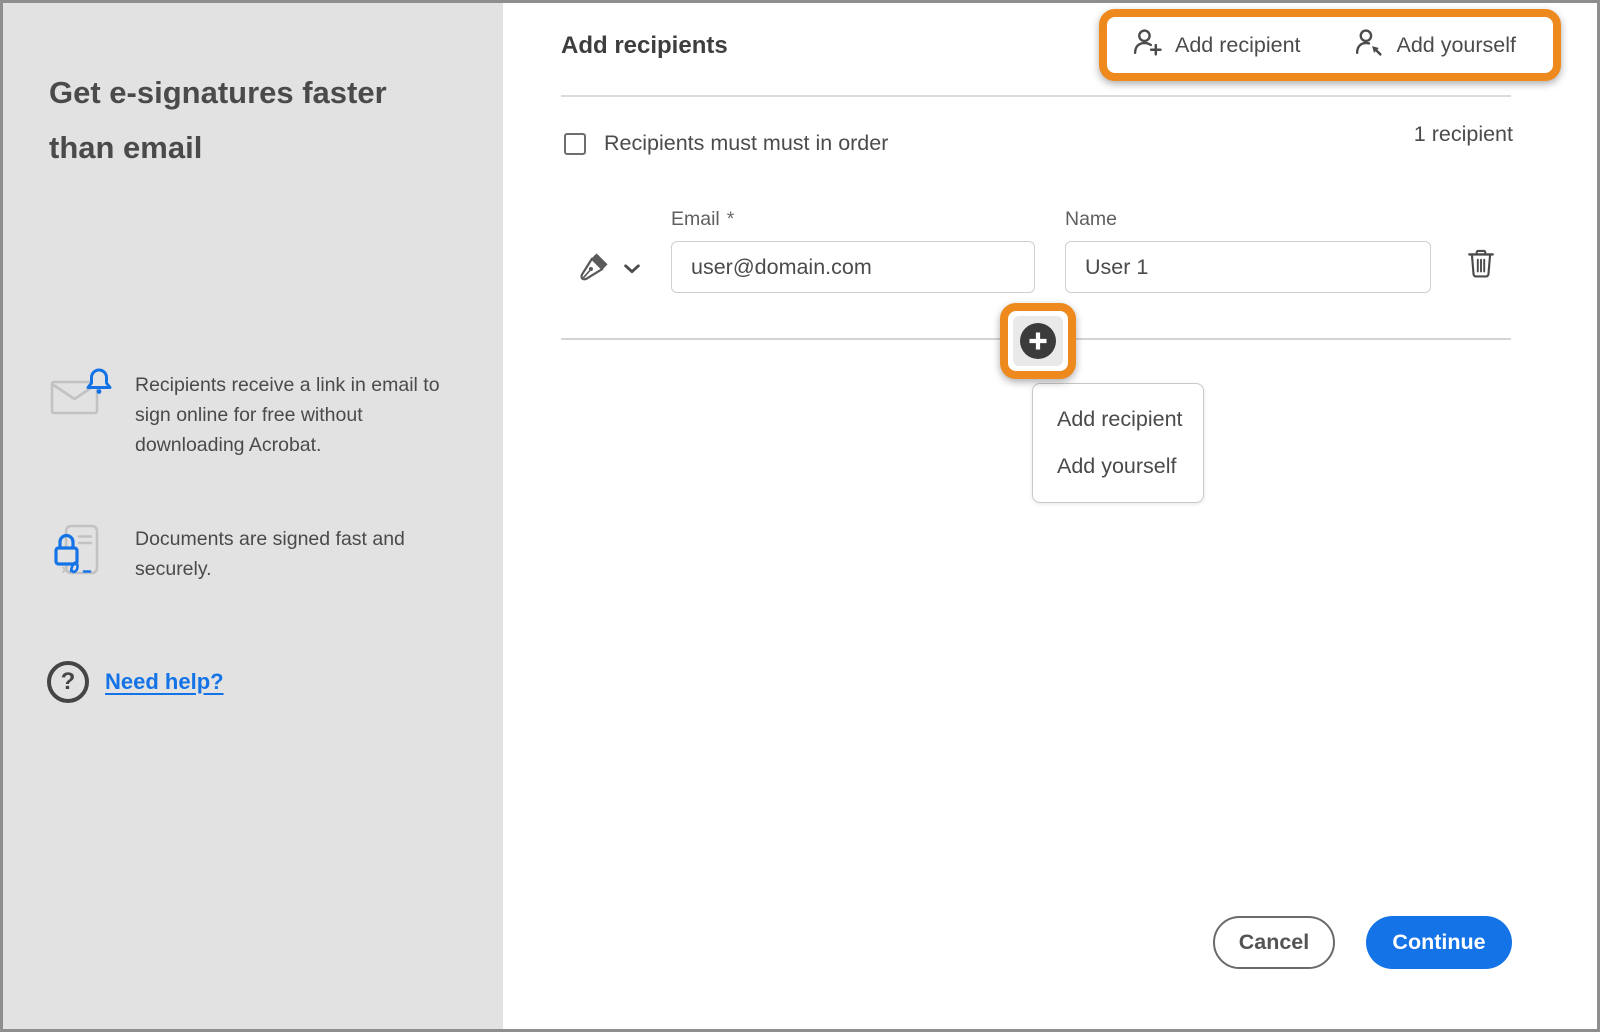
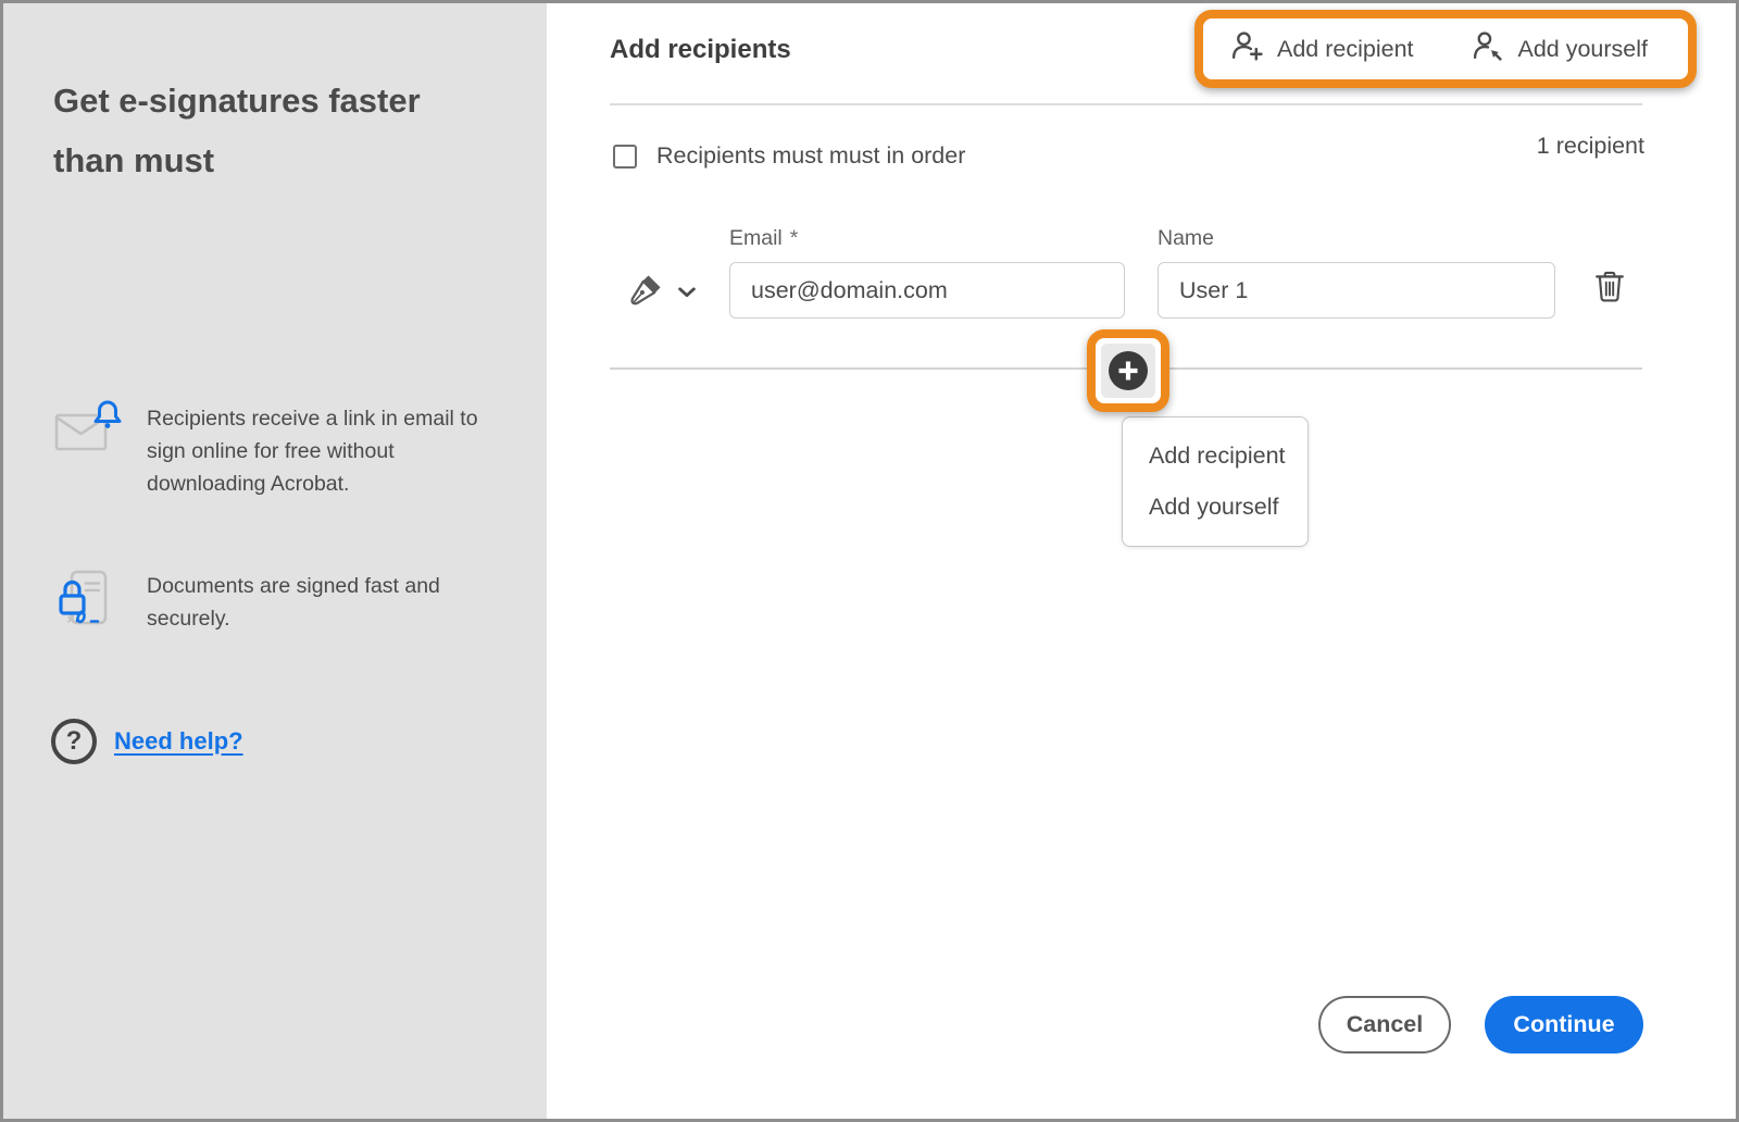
- Get e-signatures faster than email
+ Get e-signatures faster than must
  Recipients receive a link in email to sign online for free without downloading Acrobat.
  Documents are signed fast and securely.
  ?
  Need help?
  Add recipients
  Add recipient
  Add yourself
  Recipients must must in order
  1 recipient
  Email *
  user@domain.com
  Name
  User 1
  Add recipient
  Add yourself
  Cancel
  Continue
